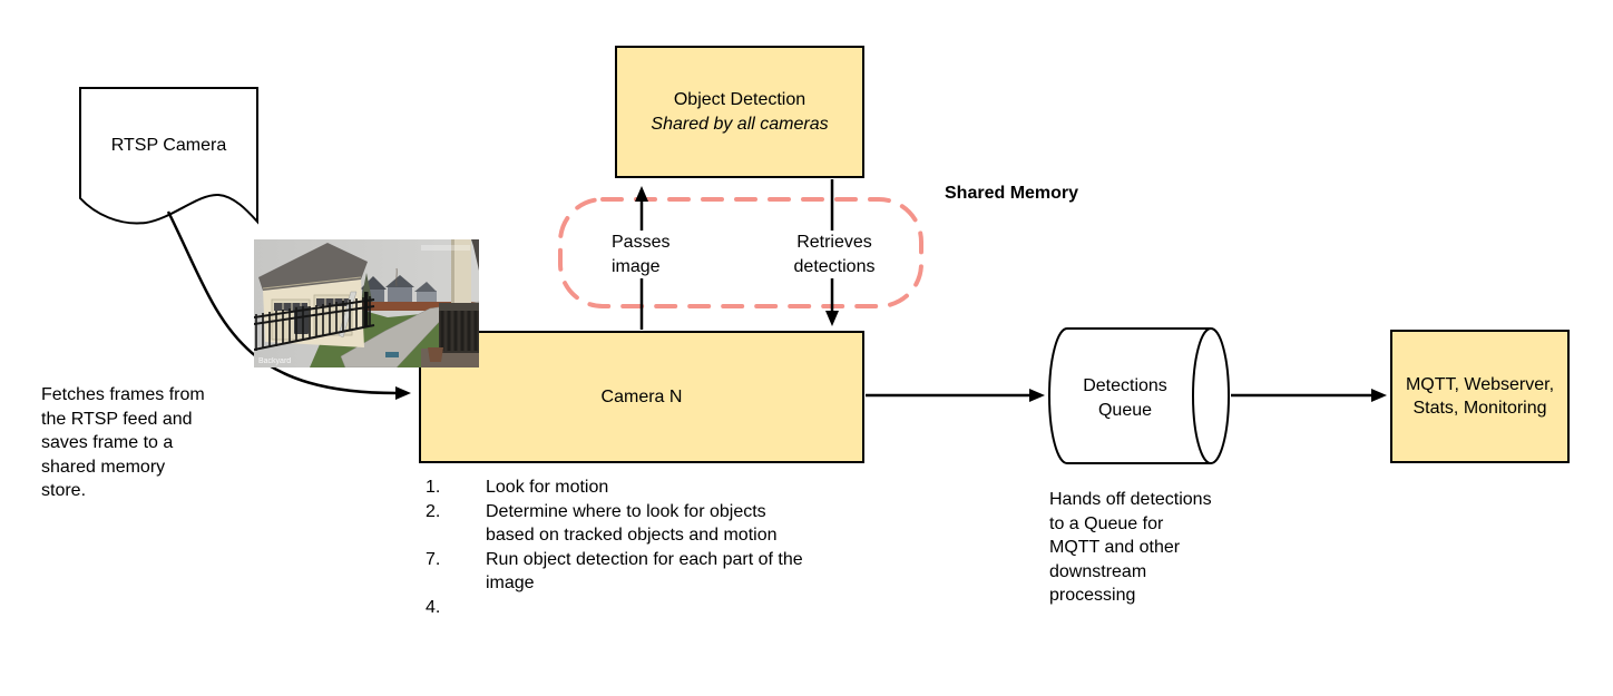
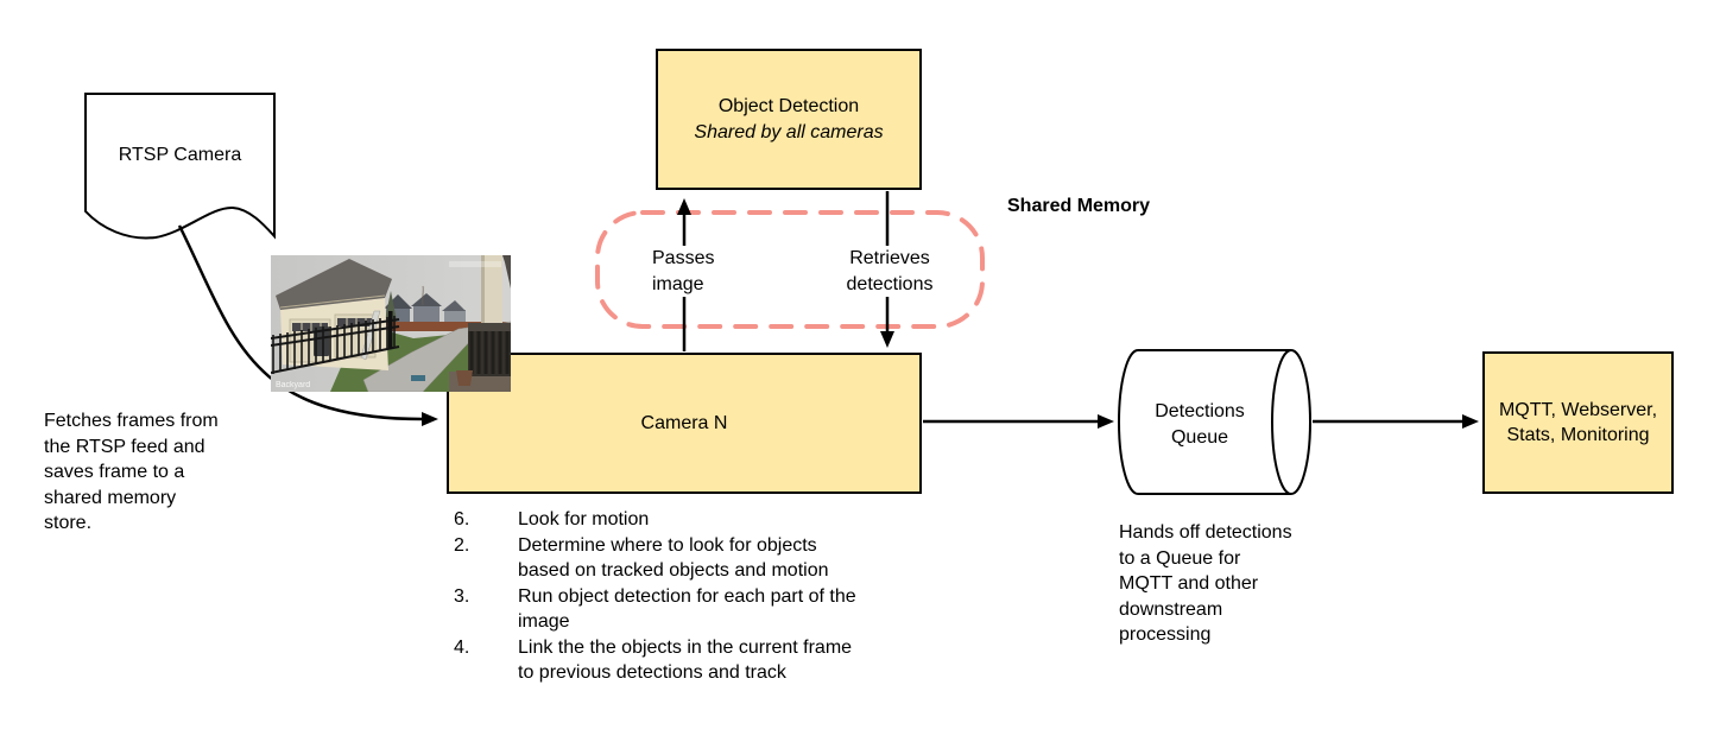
  Object Detection
  Shared by all cameras
  Camera N
  MQTT, Webserver,
  Stats, Monitoring
  RTSP Camera
  Detections
  Queue
  Passes
  image
  Retrieves
  detections
  Fetches frames from
  the RTSP feed and
  saves frame to a
  shared memory
  store.
  Shared Memory
  Hands off detections
  to a Queue for
  MQTT and other
  downstream
  processing
- 1.
+ 6.
  Look for motion
  2.
  Determine where to look for objects
  based on tracked objects and motion
- 7.
+ 3.
  Run object detection for each part of the
  image
  4.
+ Link the the objects in the current frame
+ to previous detections and track
